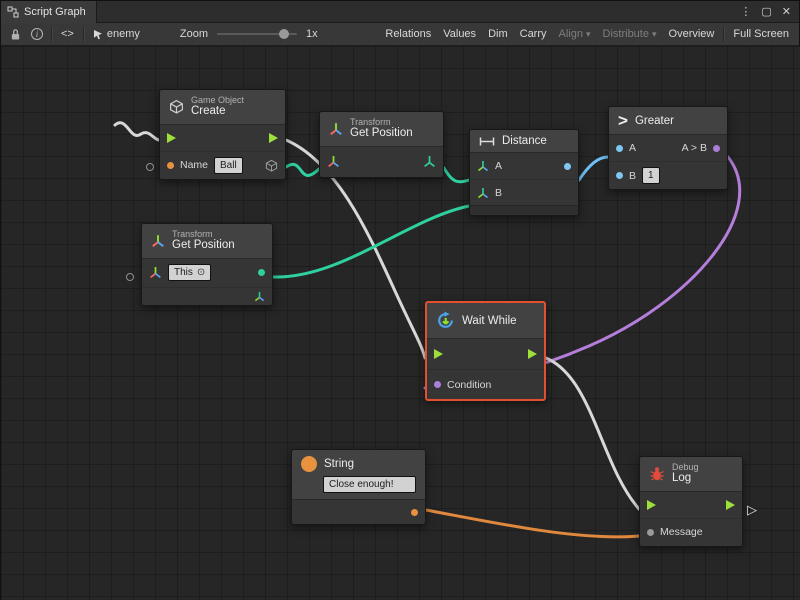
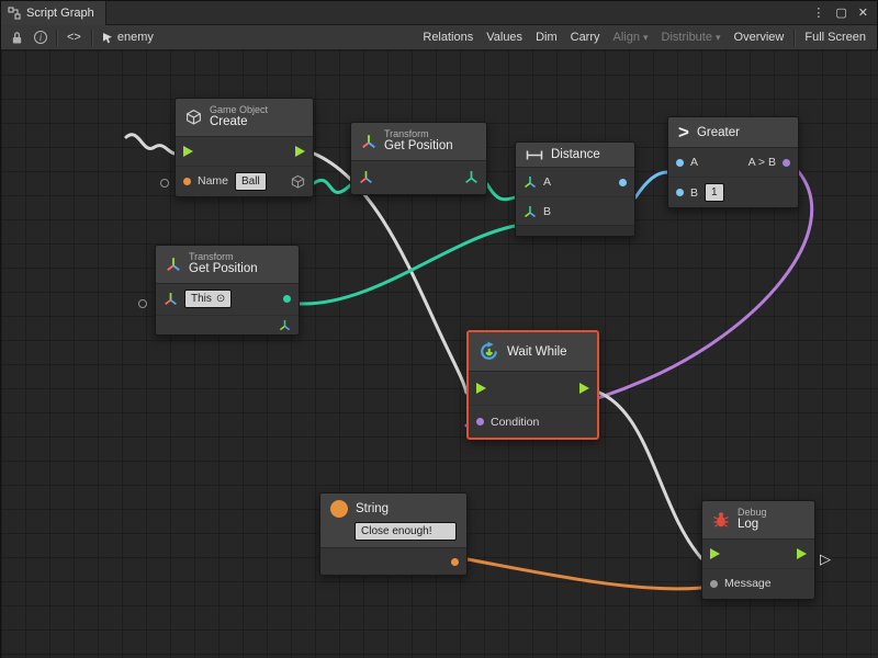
  Script Graph
  ⋮
  ▢
  ✕
  i
  <>
  enemy
- Zoom
- 1x
  Relations
  Values
  Dim
  Carry
  Align
  ▾
  Distribute
  ▾
  Overview
  Full Screen
  Game Object
  Create
  Name
  Ball
  Transform
  Get Position
  Distance
  A
  B
  >
  Greater
  A
  A > B
  B
  1
  Transform
  Get Position
  This
  ⊙
  Wait While
  Condition
  String
  Close enough!
  Debug
  Log
  Message
  ▷
